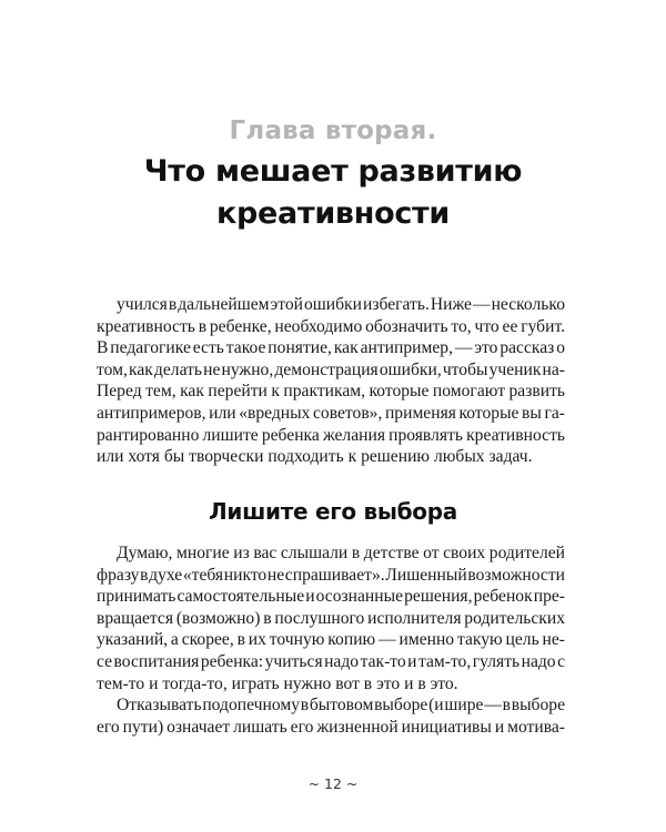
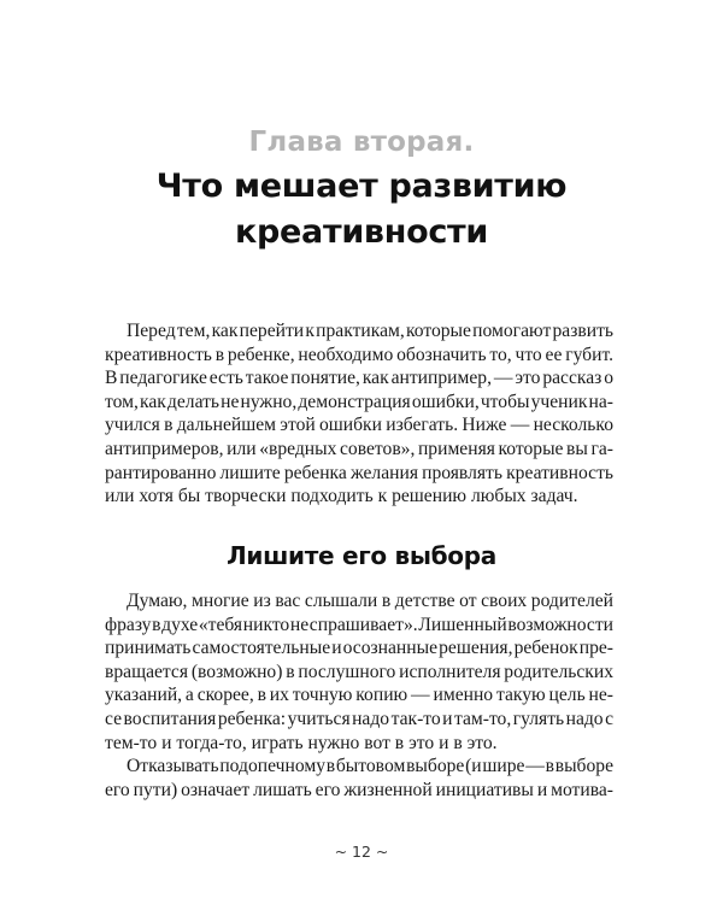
  Глава вторая.
  Что мешает развитию
  креативности
- учился в дальнейшем этой ошибки избегать. Ниже — несколько
+ Перед тем, как перейти к практикам, которые помогают развить
  креативность в ребенке, необходимо обозначить то, что ее губит.
  В педагогике есть такое понятие, как антипример, — это рассказ о
  том, как делать не нужно, демонстрация ошибки, чтобы ученик на-
- Перед тем, как перейти к практикам, которые помогают развить
+ учился в дальнейшем этой ошибки избегать. Ниже — несколько
  антипримеров, или «вредных советов», применяя которые вы га-
  рантированно лишите ребенка желания проявлять креативность
  или хотя бы творчески подходить к решению любых задач.
  Лишите его выбора
  Думаю, многие из вас слышали в детстве от своих родителей
  фразу в духе «тебя никто не спрашивает». Лишенный возможности
  принимать самостоятельные и осознанные решения, ребенок пре-
  вращается (возможно) в послушного исполнителя родительских
  указаний, а скорее, в их точную копию — именно такую цель не-
  се воспитания ребенка: учиться надо так-то и там-то, гулять надо с
  тем-то и тогда-то, играть нужно вот в это и в это.
  Отказывать подопечному в бытовом выборе (и шире — в выборе
  его пути) означает лишать его жизненной инициативы и мотива-
  ~ 12 ~
